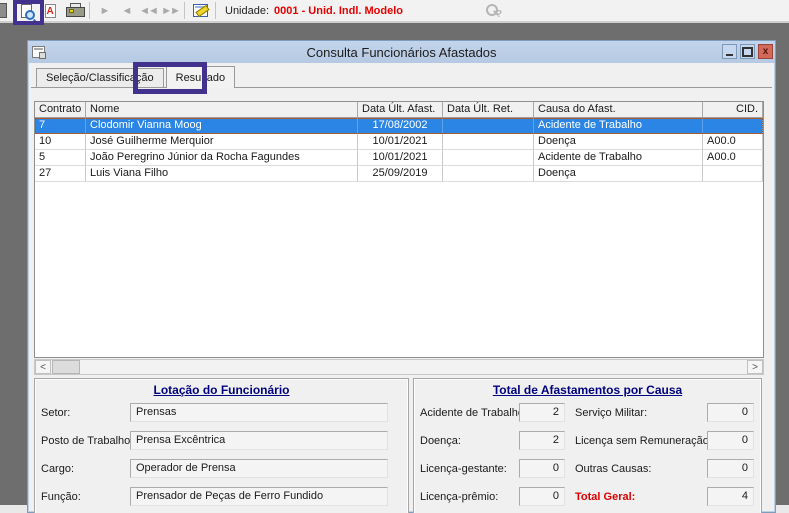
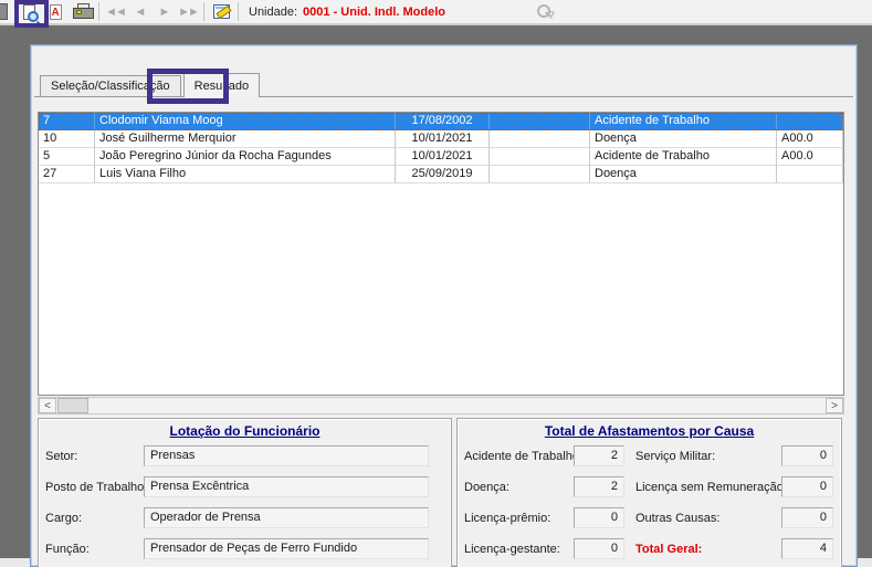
- ►
+ ◄◄
  ◄
- ◄◄
+ ►
  ►►
  Unidade:
  0001 - Unid. Indl. Modelo
- Consulta Funcionários Afastados
- x
  Seleção/Classificação
  Resultado
- Contrato
- Nome
- Data Últ. Afast.
- Data Últ. Ret.
- Causa do Afast.
- CID.
  7
  Clodomir Vianna Moog
  17/08/2002
  Acidente de Trabalho
  10
  José Guilherme Merquior
  10/01/2021
  Doença
  A00.0
  5
  João Peregrino Júnior da Rocha Fagundes
  10/01/2021
  Acidente de Trabalho
  A00.0
  27
  Luis Viana Filho
  25/09/2019
  Doença
  <
  >
  Lotação do Funcionário
  Setor:
  Prensas
  Posto de Trabalho
  Prensa Excêntrica
  Cargo:
  Operador de Prensa
  Função:
  Prensador de Peças de Ferro Fundido
  Total de Afastamentos por Causa
  Acidente de Trabalh
  2
  Serviço Militar:
  0
  Doença:
  2
  Licença sem Remuneração
  0
- Licença-gestante:
+ Licença-prêmio:
  0
  Outras Causas:
  0
- Licença-prêmio:
+ Licença-gestante:
  0
  Total Geral:
  4
